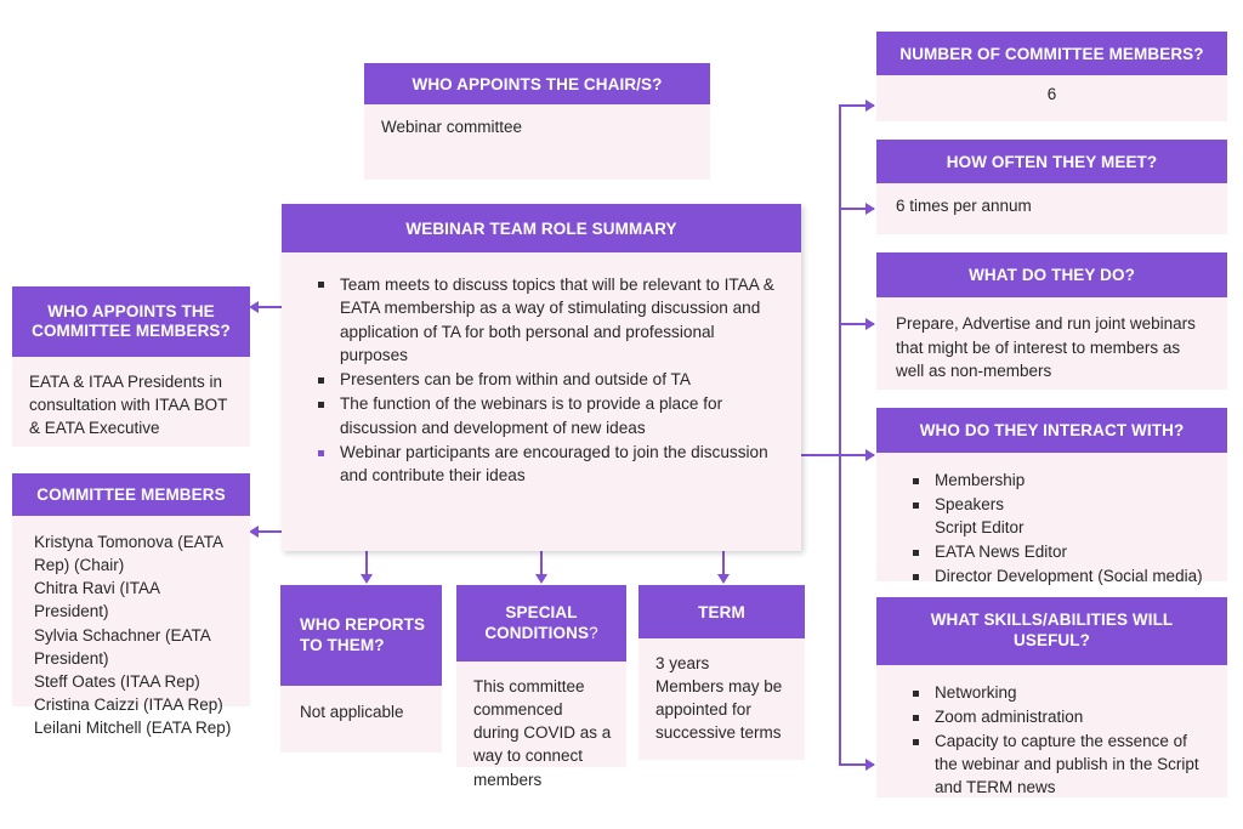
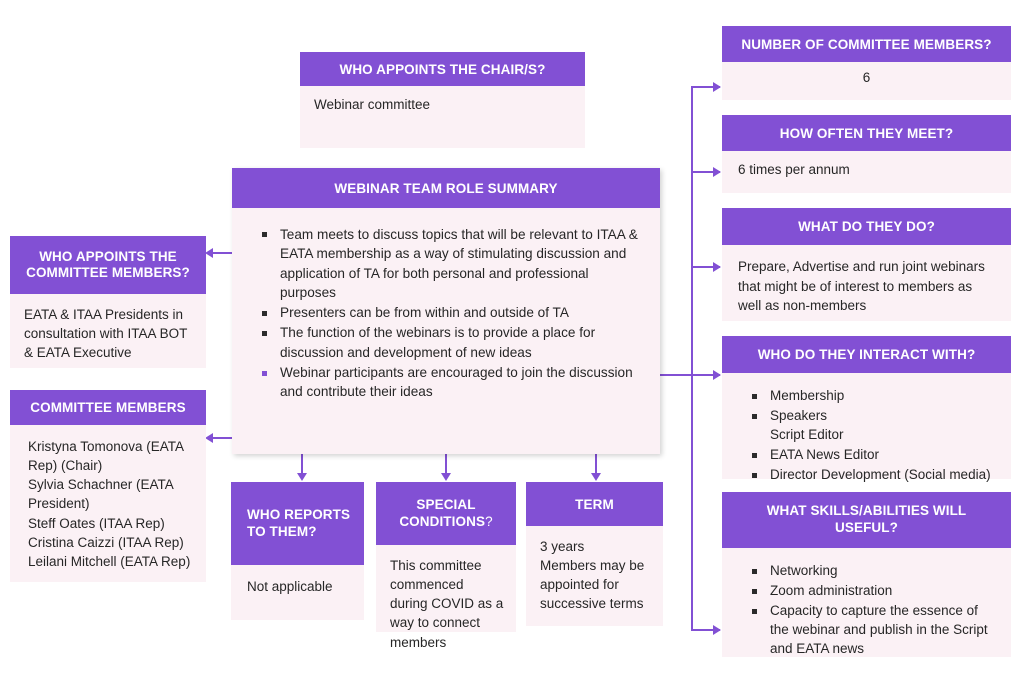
  WHO APPOINTS THE CHAIR/S?
  Webinar committee
  WEBINAR TEAM ROLE SUMMARY
  Team meets to discuss topics that will be relevant to ITAA & EATA membership as a way of stimulating discussion and application of TA for both personal and professional purposes
  Presenters can be from within and outside of TA
  The function of the webinars is to provide a place for discussion and development of new ideas
  Webinar participants are encouraged to join the discussion and contribute their ideas
  WHO APPOINTS THE COMMITTEE MEMBERS?
  EATA & ITAA Presidents in consultation with ITAA BOT & EATA Executive
  COMMITTEE MEMBERS
  Kristyna Tomonova (EATA Rep) (Chair)
- Chitra Ravi (ITAA President)
  Sylvia Schachner (EATA President)
  Steff Oates (ITAA Rep)
  Cristina Caizzi (ITAA Rep)
  Leilani Mitchell (EATA Rep)
  WHO REPORTS TO THEM?
  Not applicable
  SPECIAL CONDITIONS?
  This committee commenced during COVID as a way to connect members
  TERM
  3 years
  Members may be appointed for successive terms
  NUMBER OF COMMITTEE MEMBERS?
  6
  HOW OFTEN THEY MEET?
  6 times per annum
  WHAT DO THEY DO?
  Prepare, Advertise and run joint webinars that might be of interest to members as well as non-members
  WHO DO THEY INTERACT WITH?
  Membership
  Speakers
  Script Editor
  EATA News Editor
  Director Development (Social media)
  WHAT SKILLS/ABILITIES WILL USEFUL?
  Networking
  Zoom administration
- Capacity to capture the essence of the webinar and publish in the Script and TERM news
+ Capacity to capture the essence of the webinar and publish in the Script and EATA news
